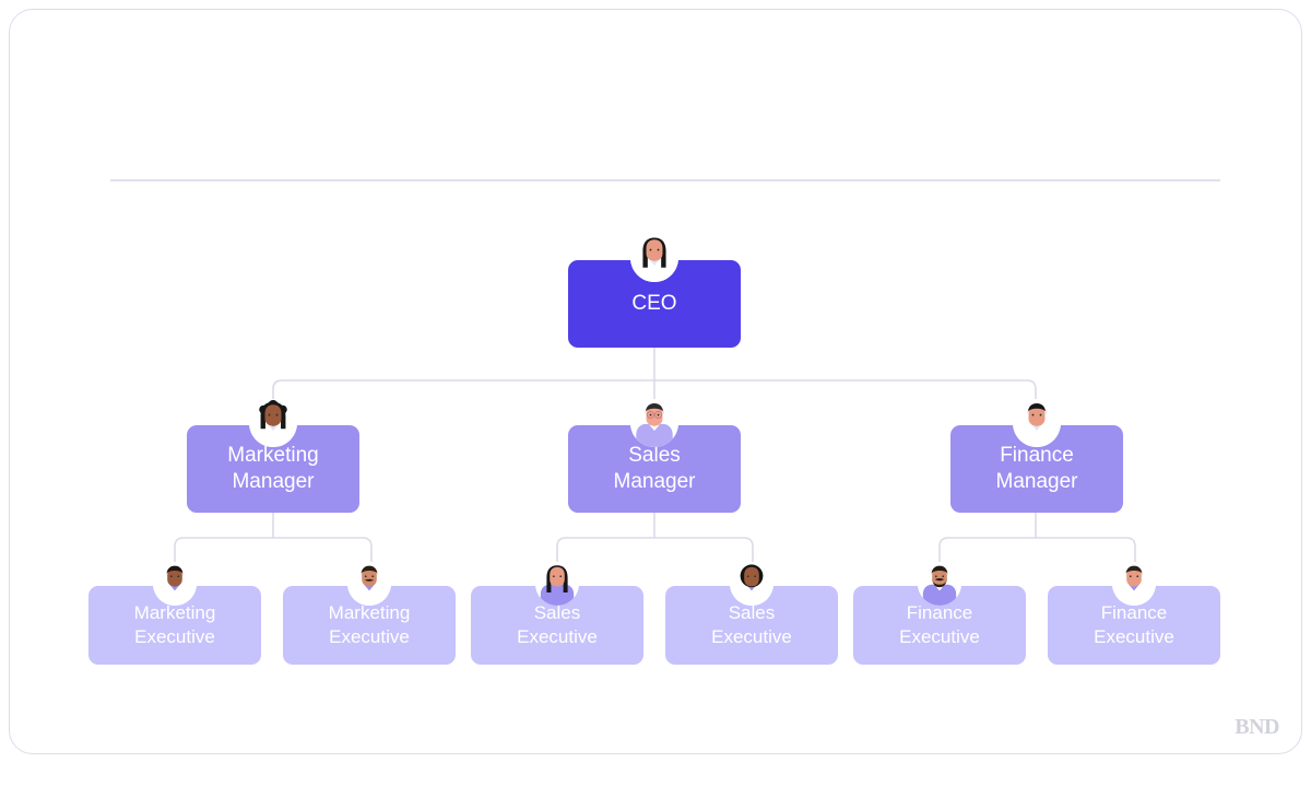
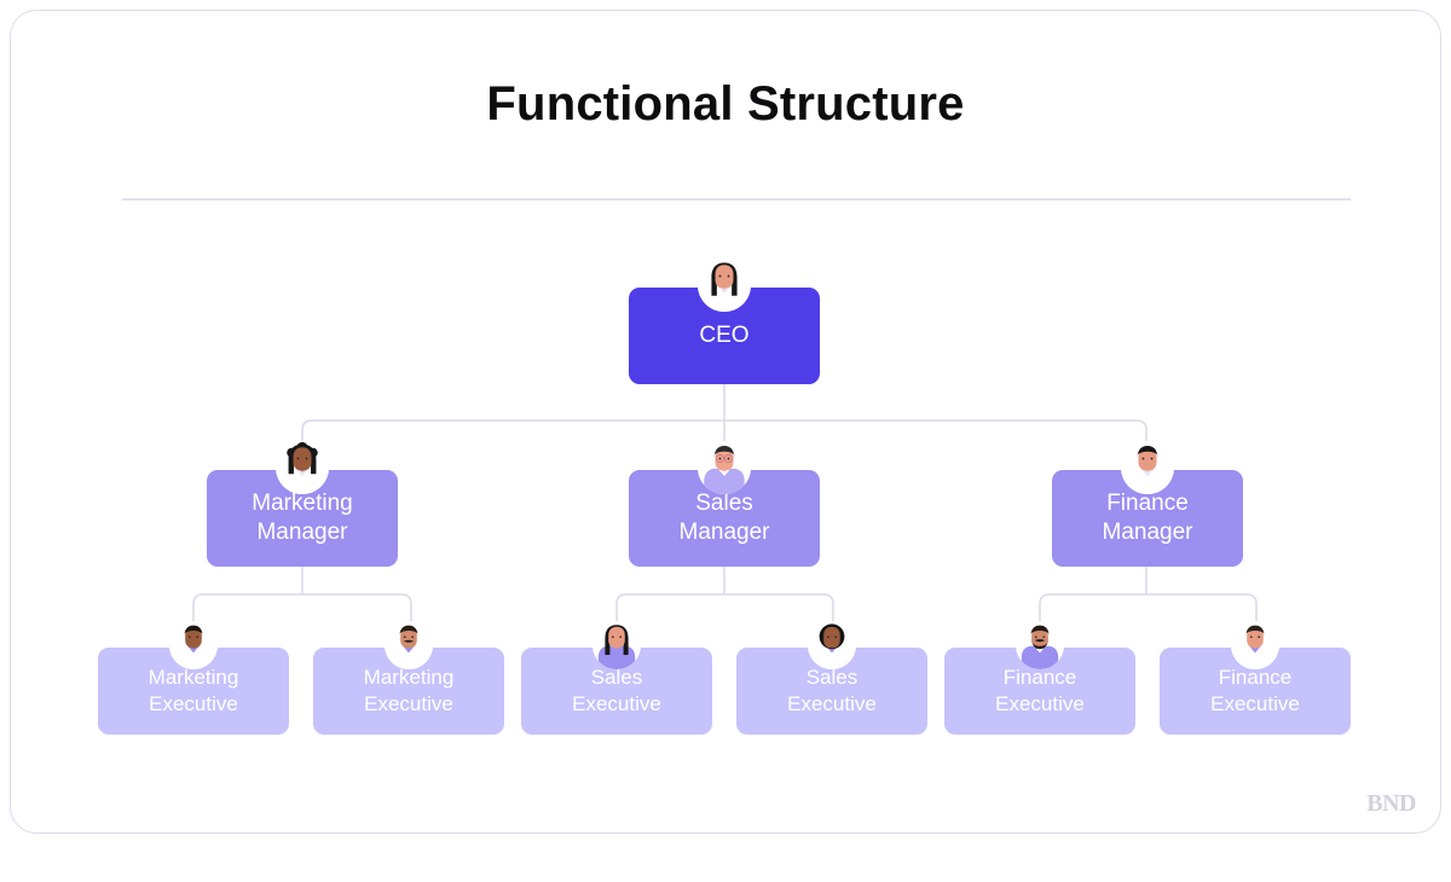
+ Functional Structure
  BND
  CEO
  Marketing
  Manager
  Sales
  Manager
  Finance
  Manager
  Marketing
  Executive
  Marketing
  Executive
  Sales
  Executive
  Sales
  Executive
  Finance
  Executive
  Finance
  Executive
